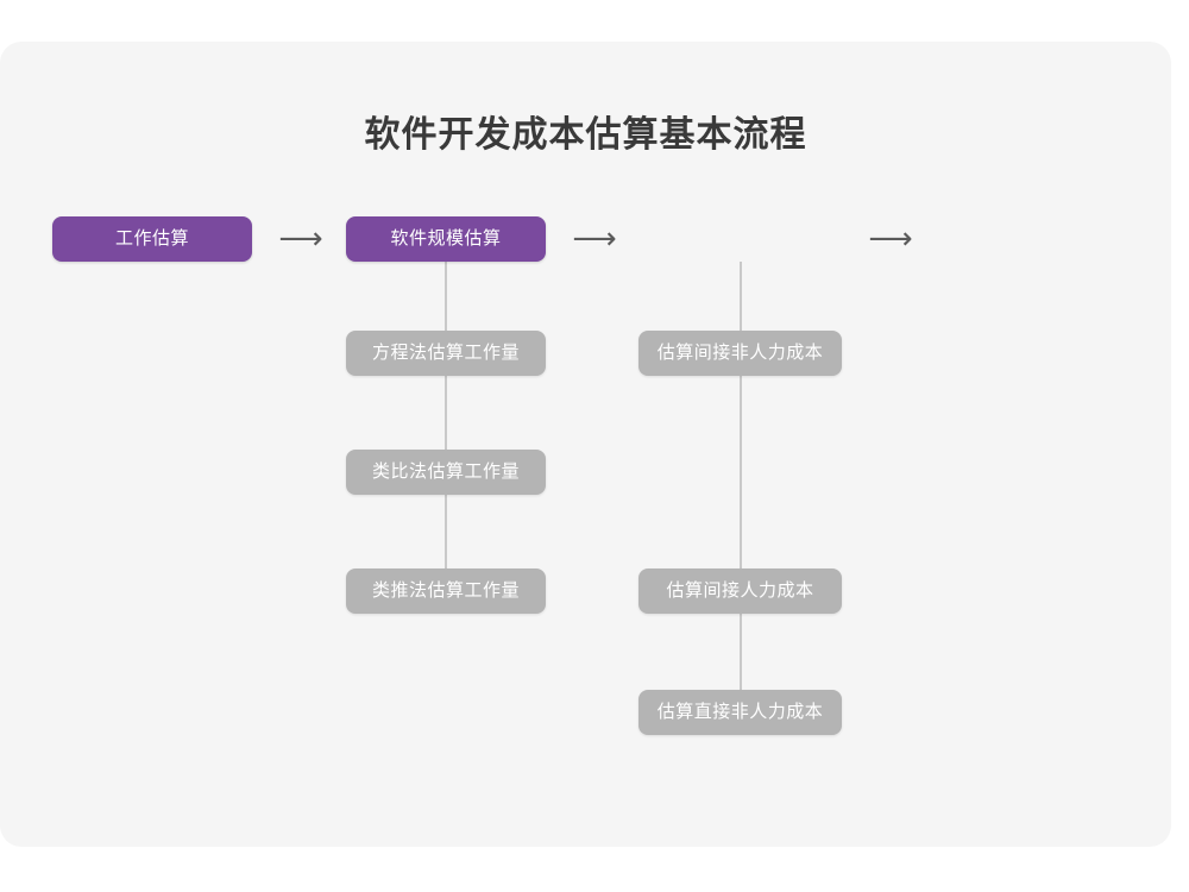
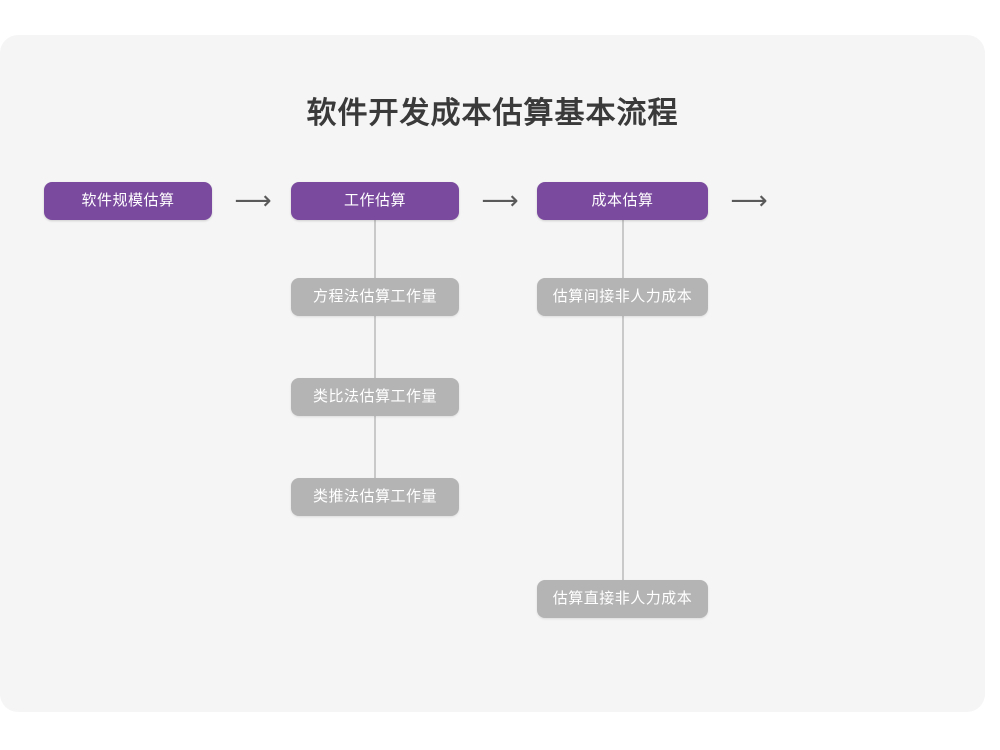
  软件开发成本估算基本流程
- 工作估算
+ 软件规模估算
  ⟶
- 软件规模估算
+ 工作估算
  ⟶
+ 成本估算
  ⟶
  方程法估算工作量
  类比法估算工作量
  类推法估算工作量
  估算间接非人力成本
- 估算间接人力成本
  估算直接非人力成本
